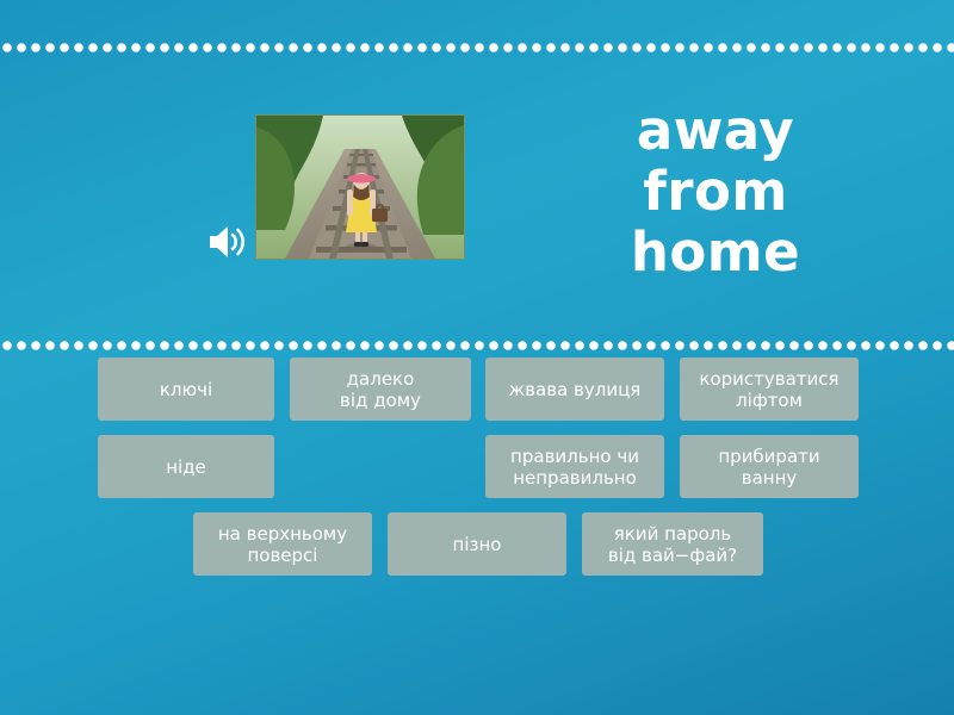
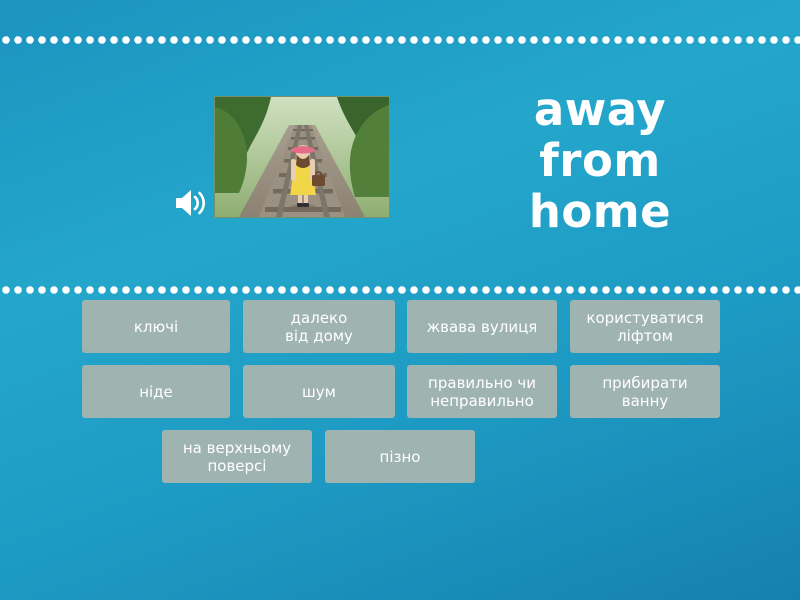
  away
  from
  home
  ключі
  далеко
  від дому
  жвава вулиця
  користуватися
  ліфтом
  ніде
+ шум
  правильно чи
  неправильно
  прибирати
  ванну
  на верхньому
  поверсі
  пізно
- який пароль
- від вай−фай?
